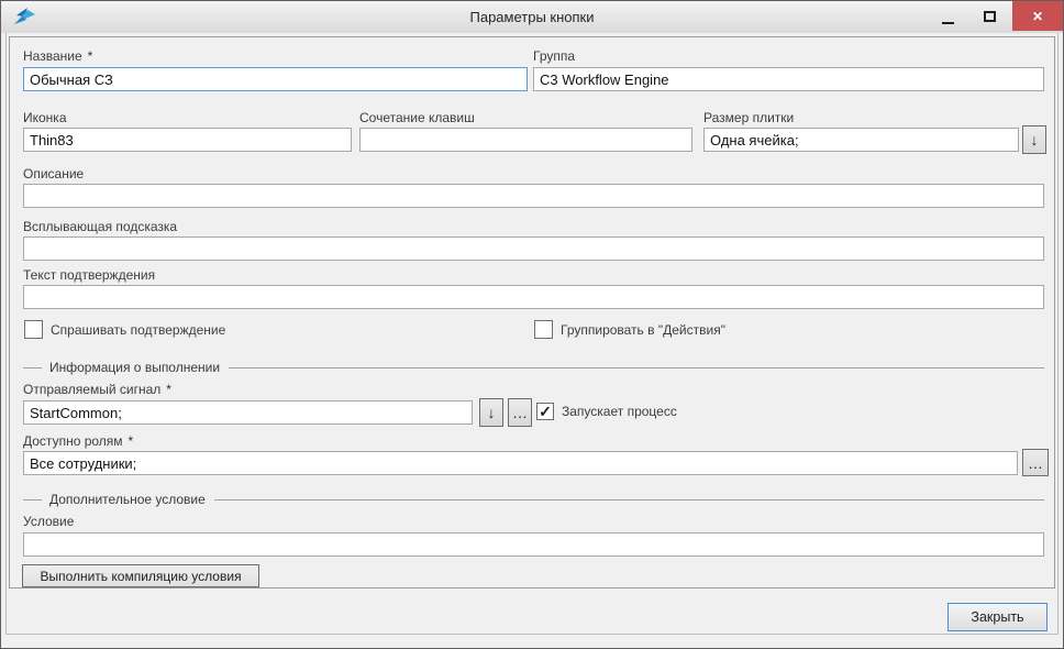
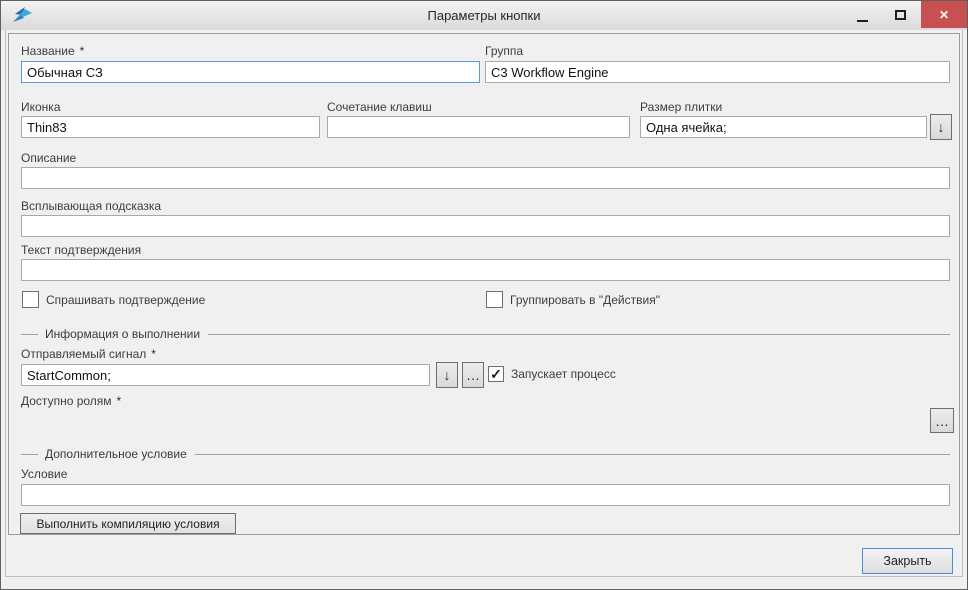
  Параметры кнопки
  ✕
  Название *
  Обычная СЗ
  Группа
  C3 Workflow Engine
  Иконка
  Thin83
  Сочетание клавиш
  Размер плитки
  Одна ячейка;
  ↓
  Описание
  Всплывающая подсказка
  Текст подтверждения
  Спрашивать подтверждение
  Группировать в "Действия"
  Информация о выполнении
  Отправляемый сигнал *
  StartCommon;
  ↓
  …
  ✓
  Запускает процесс
  Доступно ролям *
- Все сотрудники;
  …
  Дополнительное условие
  Условие
  Выполнить компиляцию условия
  Закрыть
